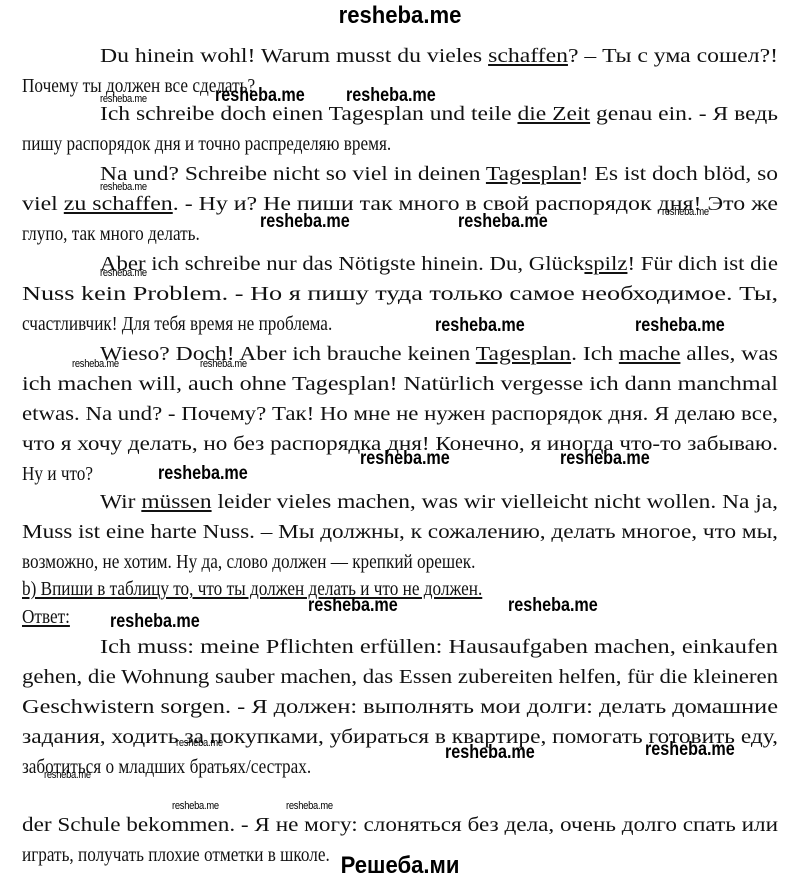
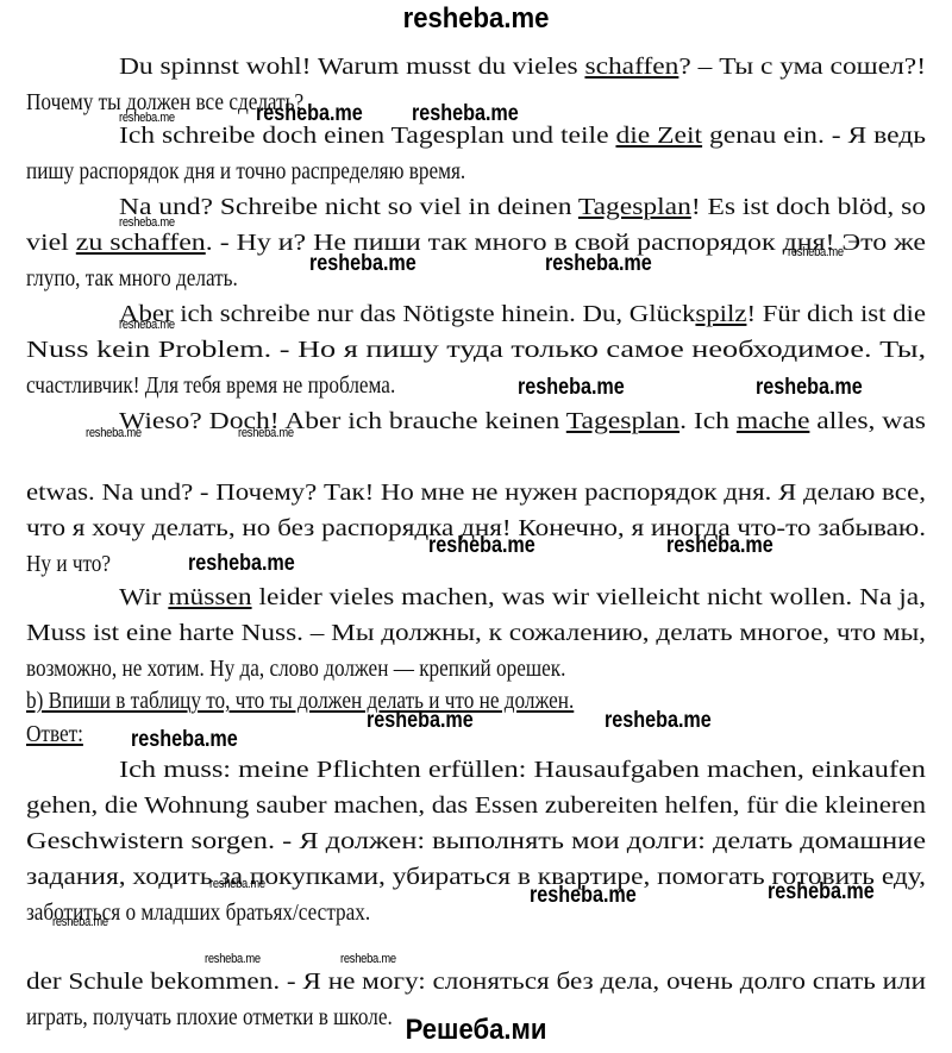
  resheba.me
- Du hinein wohl! Warum musst du vieles schaffen? – Ты с ума сошел?!
+ Du spinnst wohl! Warum musst du vieles schaffen? – Ты с ума сошел?!
  Почему ты должен все сделать?
  Ich schreibe doch einen Tagesplan und teile die Zeit genau ein. - Я ведь
  пишу распорядок дня и точно распределяю время.
  Na und? Schreibe nicht so viel in deinen Tagesplan! Es ist doch blöd, so
  viel zu schaffen. - Ну и? Не пиши так много в свой распорядок дня! Это же
  глупо, так много делать.
  Aber ich schreibe nur das Nötigste hinein. Du, Glückspilz! Für dich ist die
  Nuss kein Problem. - Но я пишу туда только самое необходимое. Ты,
  счастливчик! Для тебя время не проблема.
  Wieso? Doch! Aber ich brauche keinen Tagesplan. Ich mache alles, was
- ich machen will, auch ohne Tagesplan! Natürlich vergesse ich dann manchmal
  etwas. Na und? - Почему? Так! Но мне не нужен распорядок дня. Я делаю все,
  что я хочу делать, но без распорядка дня! Конечно, я иногда что-то забываю.
  Ну и что?
  Wir müssen leider vieles machen, was wir vielleicht nicht wollen. Na ja,
  Muss ist eine harte Nuss. – Мы должны, к сожалению, делать многое, что мы,
  возможно, не хотим. Ну да, слово должен — крепкий орешек.
  b) Впиши в таблицу то, что ты должен делать и что не должен.
  Ответ:
  Ich muss: meine Pflichten erfüllen: Hausaufgaben machen, einkaufen
  gehen, die Wohnung sauber machen, das Essen zubereiten helfen, für die kleineren
  Geschwistern sorgen. - Я должен: выполнять мои долги: делать домашние
  задания, ходить за покупками, убираться в квартире, помогать готовить еду,
  заботиться о младших братьях/сестрах.
  der Schule bekommen. - Я не могу: слоняться без дела, очень долго спать или
  играть, получать плохие отметки в школе.
  resheba.me
  resheba.me
  resheba.me
  resheba.me
  resheba.me
  resheba.me
  resheba.me
  resheba.me
  resheba.me
  resheba.me
  resheba.me
  resheba.me
  resheba.me
  resheba.me
  resheba.me
  resheba.me
  resheba.me
  resheba.me
  resheba.me
  resheba.me
  resheba.me
  resheba.me
  resheba.me
  resheba.me
  Решеба.ми
